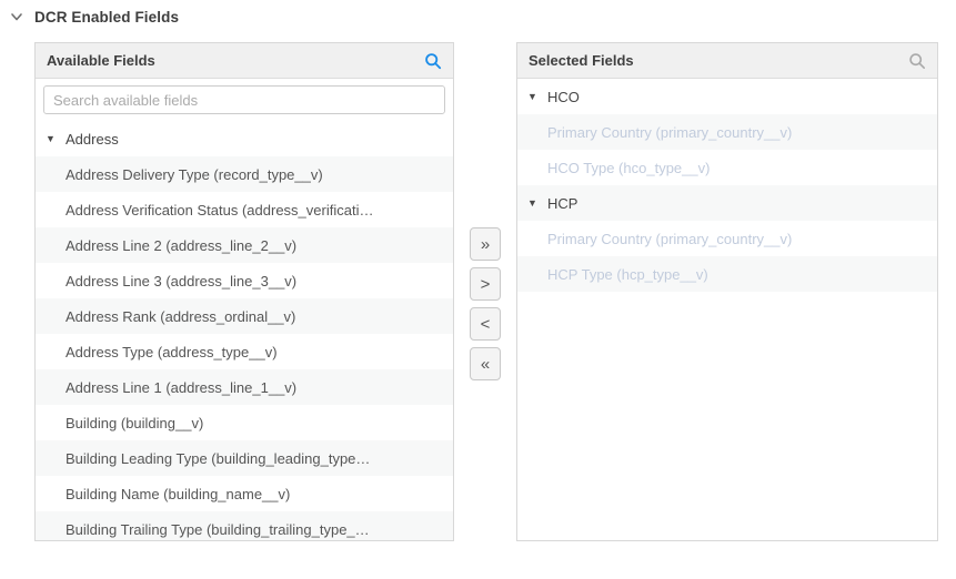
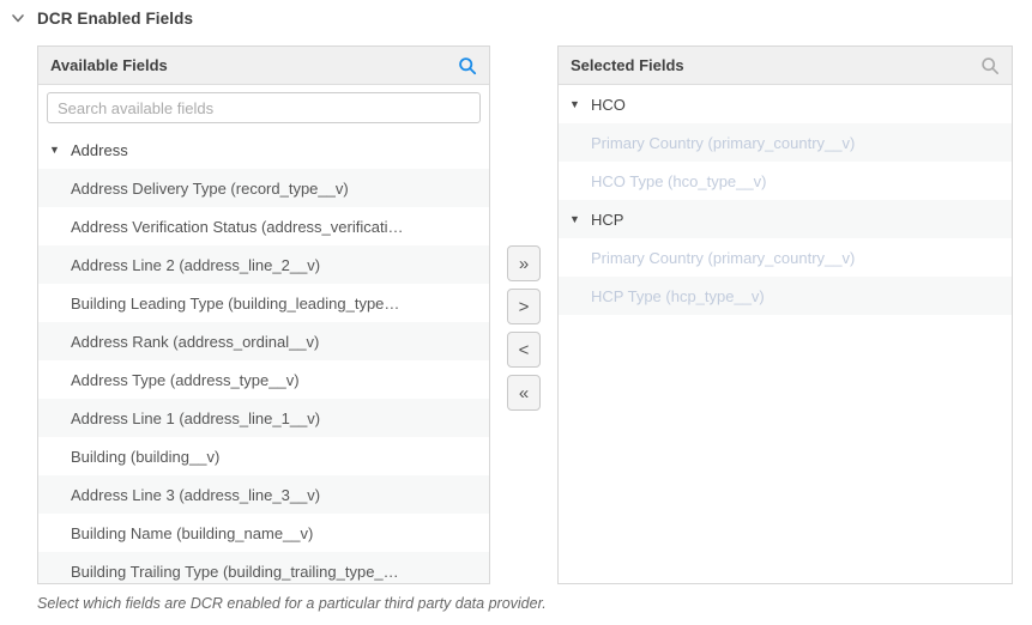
  DCR Enabled Fields
  Available Fields
  Search available fields
  ▼
  Address
  Address Delivery Type (record_type__v)
  Address Verification Status (address_verificati…
  Address Line 2 (address_line_2__v)
- Address Line 3 (address_line_3__v)
+ Building Leading Type (building_leading_type…
  Address Rank (address_ordinal__v)
  Address Type (address_type__v)
  Address Line 1 (address_line_1__v)
  Building (building__v)
- Building Leading Type (building_leading_type…
+ Address Line 3 (address_line_3__v)
  Building Name (building_name__v)
  Building Trailing Type (building_trailing_type_…
  »
  >
  <
  «
  Selected Fields
  ▼
  HCO
  Primary Country (primary_country__v)
  HCO Type (hco_type__v)
  ▼
  HCP
  Primary Country (primary_country__v)
  HCP Type (hcp_type__v)
+ Select which fields are DCR enabled for a particular third party data provider.
